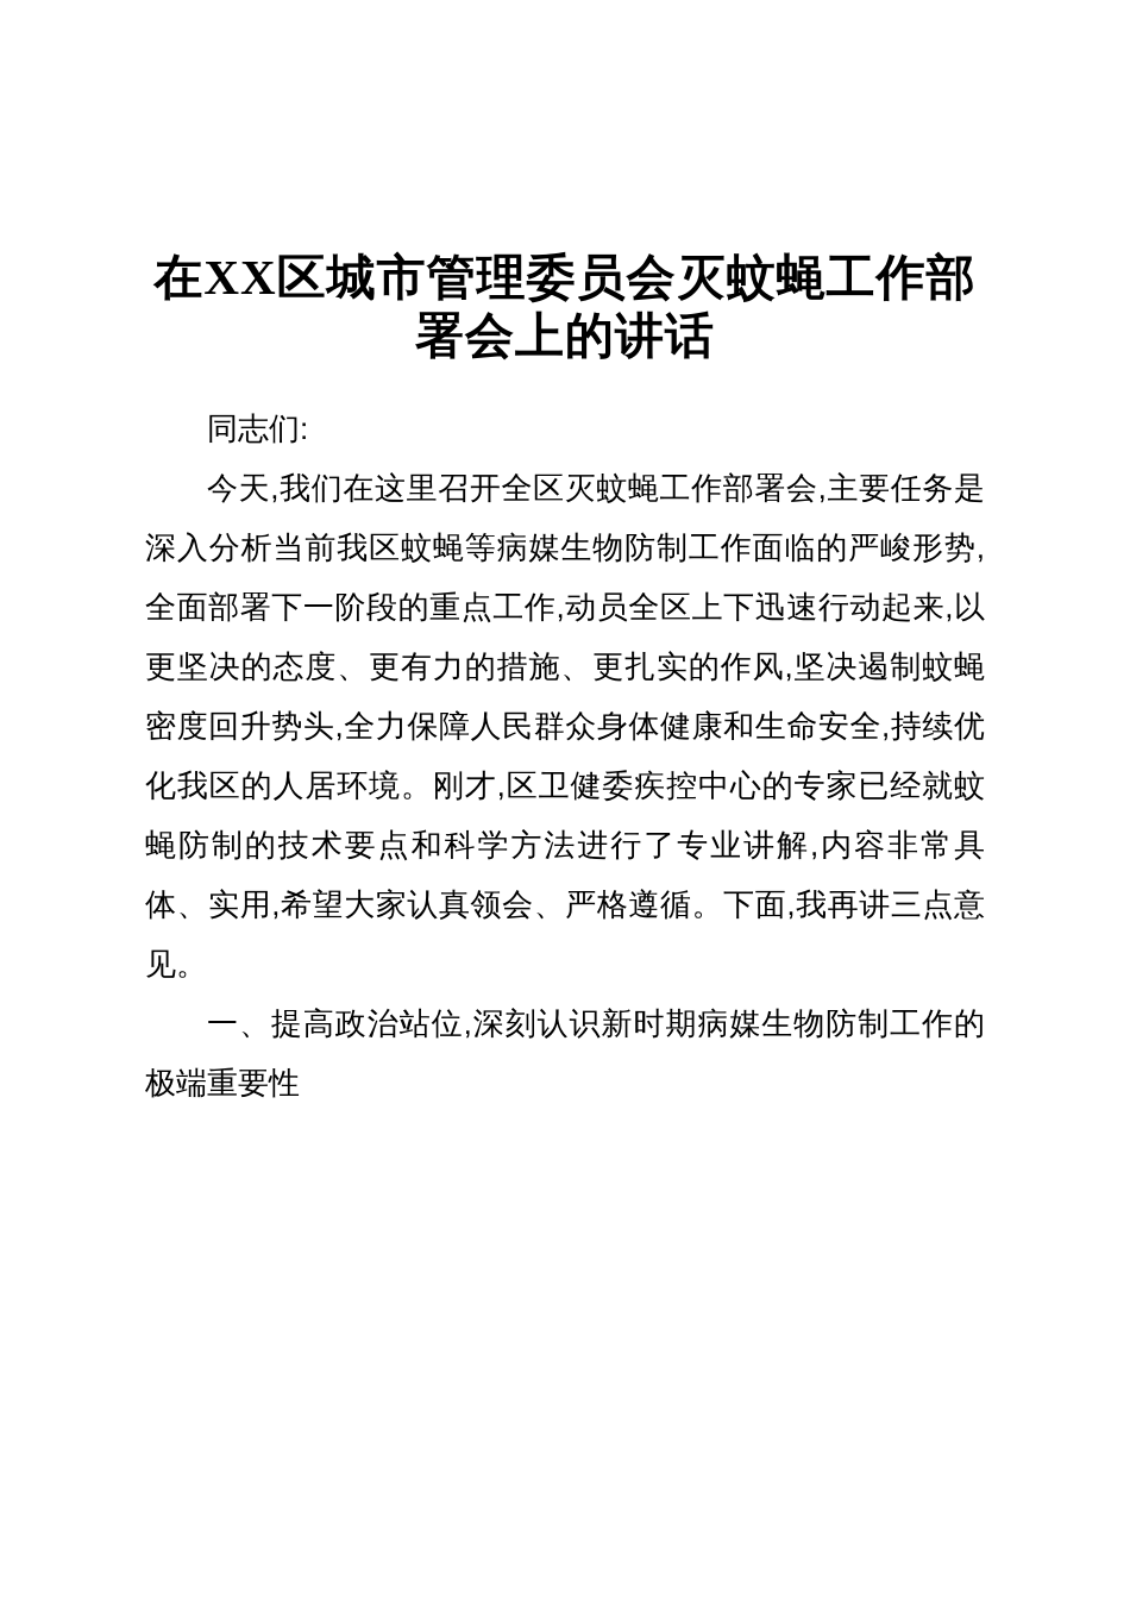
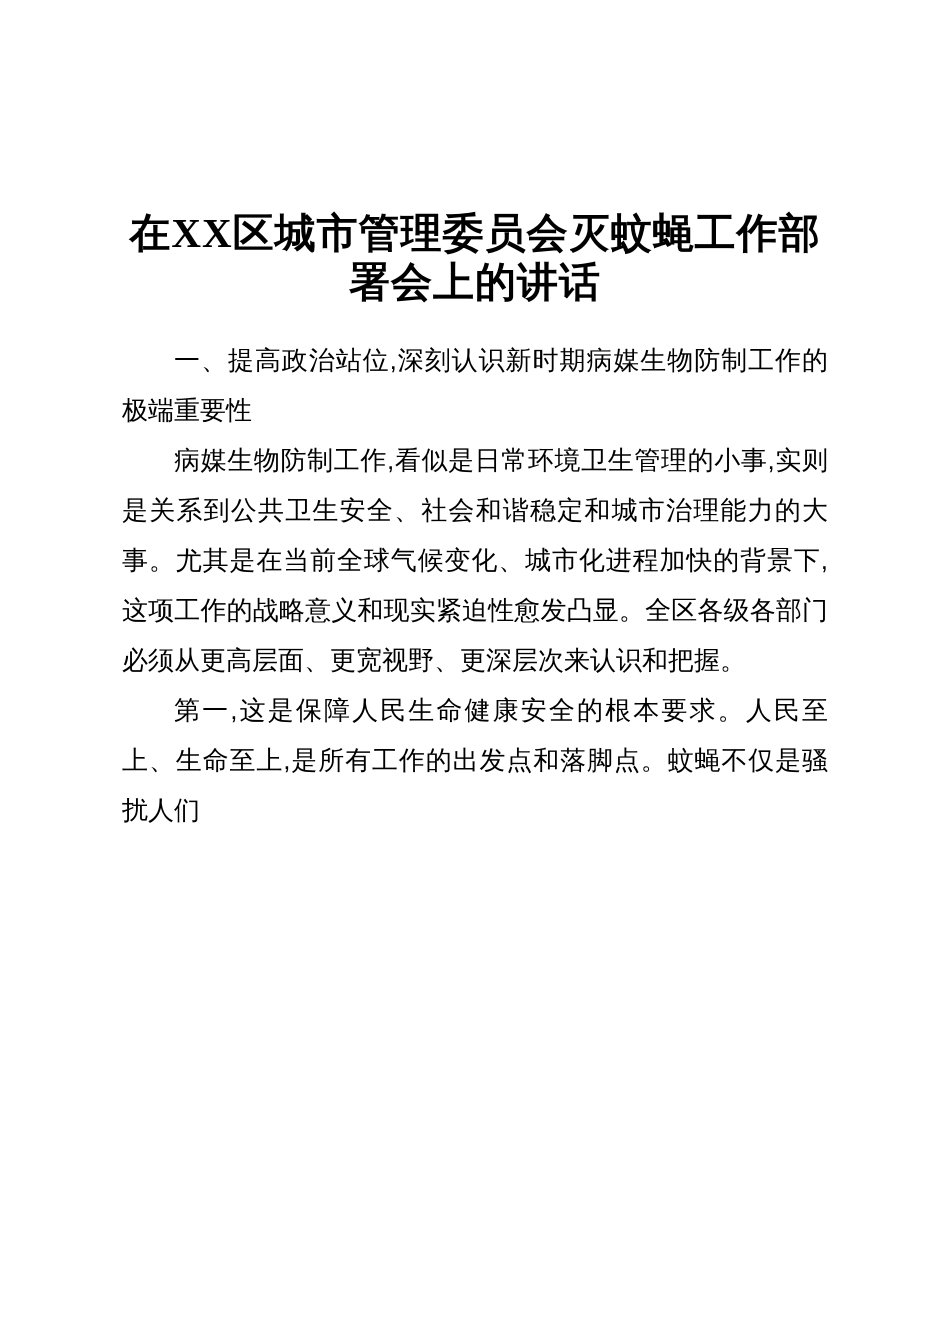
  在XX区城市管理委员会灭蚊蝇工作部
  署会上的讲话
- 同志们:
- 今天,我们在这里召开全区灭蚊蝇工作部署会,主要任务是深入分析当前我区蚊蝇等病媒生物防制工作面临的严峻形势,全面部署下一阶段的重点工作,动员全区上下迅速行动起来,以更坚决的态度、更有力的措施、更扎实的作风,坚决遏制蚊蝇密度回升势头,全力保障人民群众身体健康和生命安全,持续优化我区的人居环境。刚才,区卫健委疾控中心的专家已经就蚊蝇防制的技术要点和科学方法进行了专业讲解,内容非常具体、实用,希望大家认真领会、严格遵循。下面,我再讲三点意见。
  一、提高政治站位,深刻认识新时期病媒生物防制工作的极端重要性
+ 病媒生物防制工作,看似是日常环境卫生管理的小事,实则是关系到公共卫生安全、社会和谐稳定和城市治理能力的大事。尤其是在当前全球气候变化、城市化进程加快的背景下,这项工作的战略意义和现实紧迫性愈发凸显。全区各级各部门必须从更高层面、更宽视野、更深层次来认识和把握。
+ 第一,这是保障人民生命健康安全的根本要求。人民至上、生命至上,是所有工作的出发点和落脚点。蚊蝇不仅是骚扰人们
